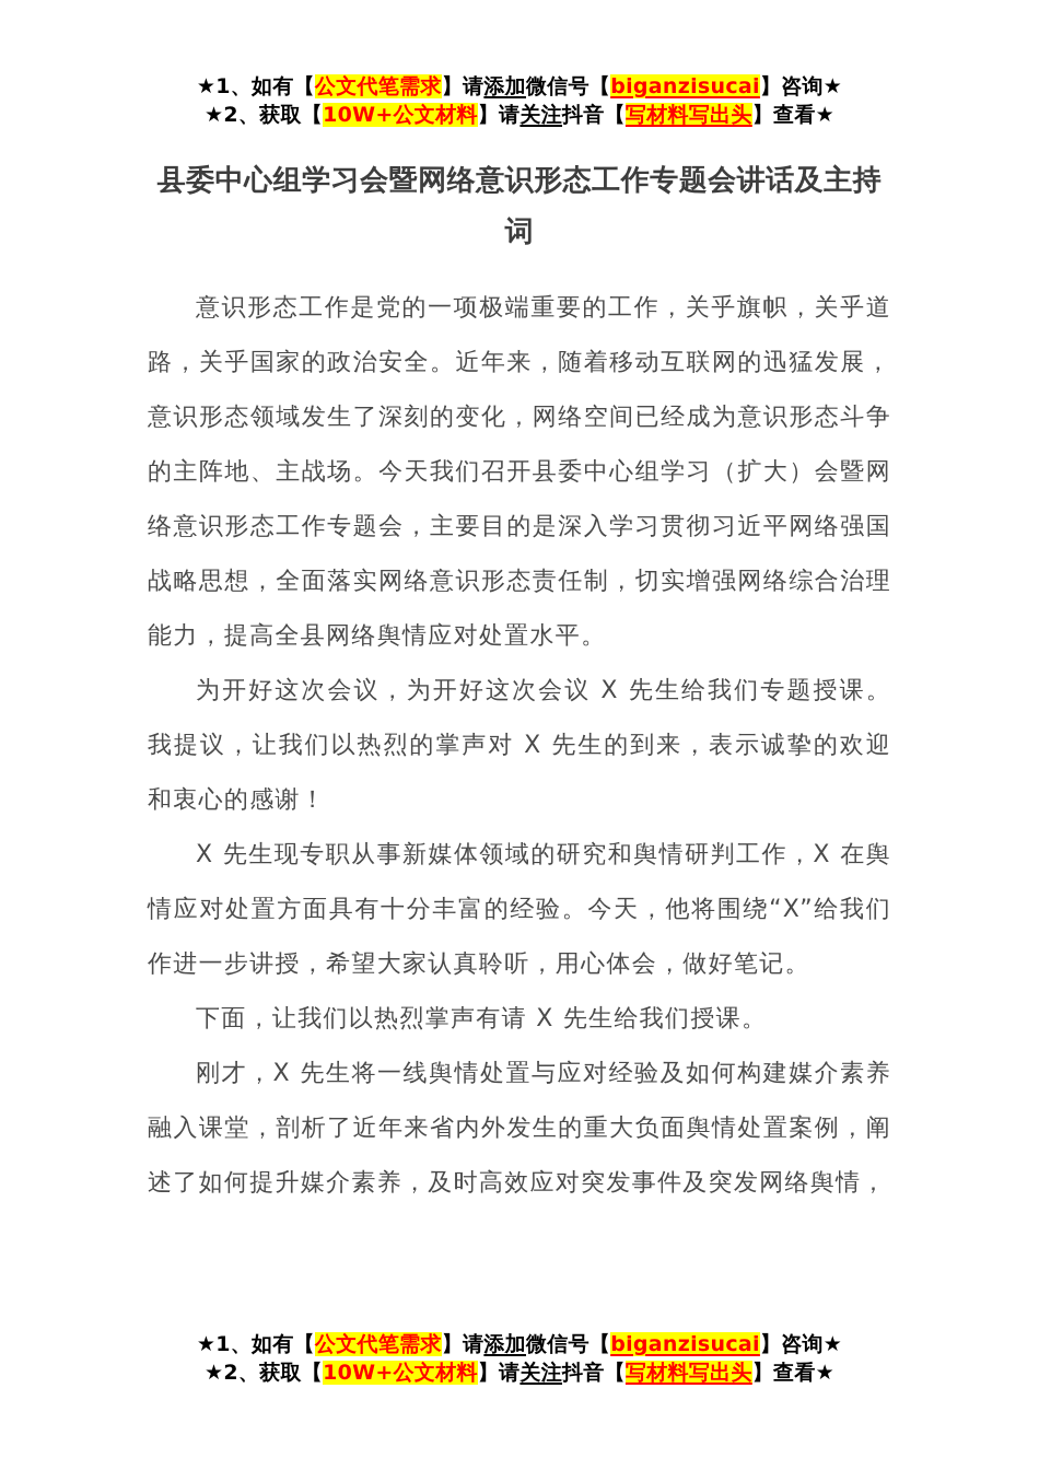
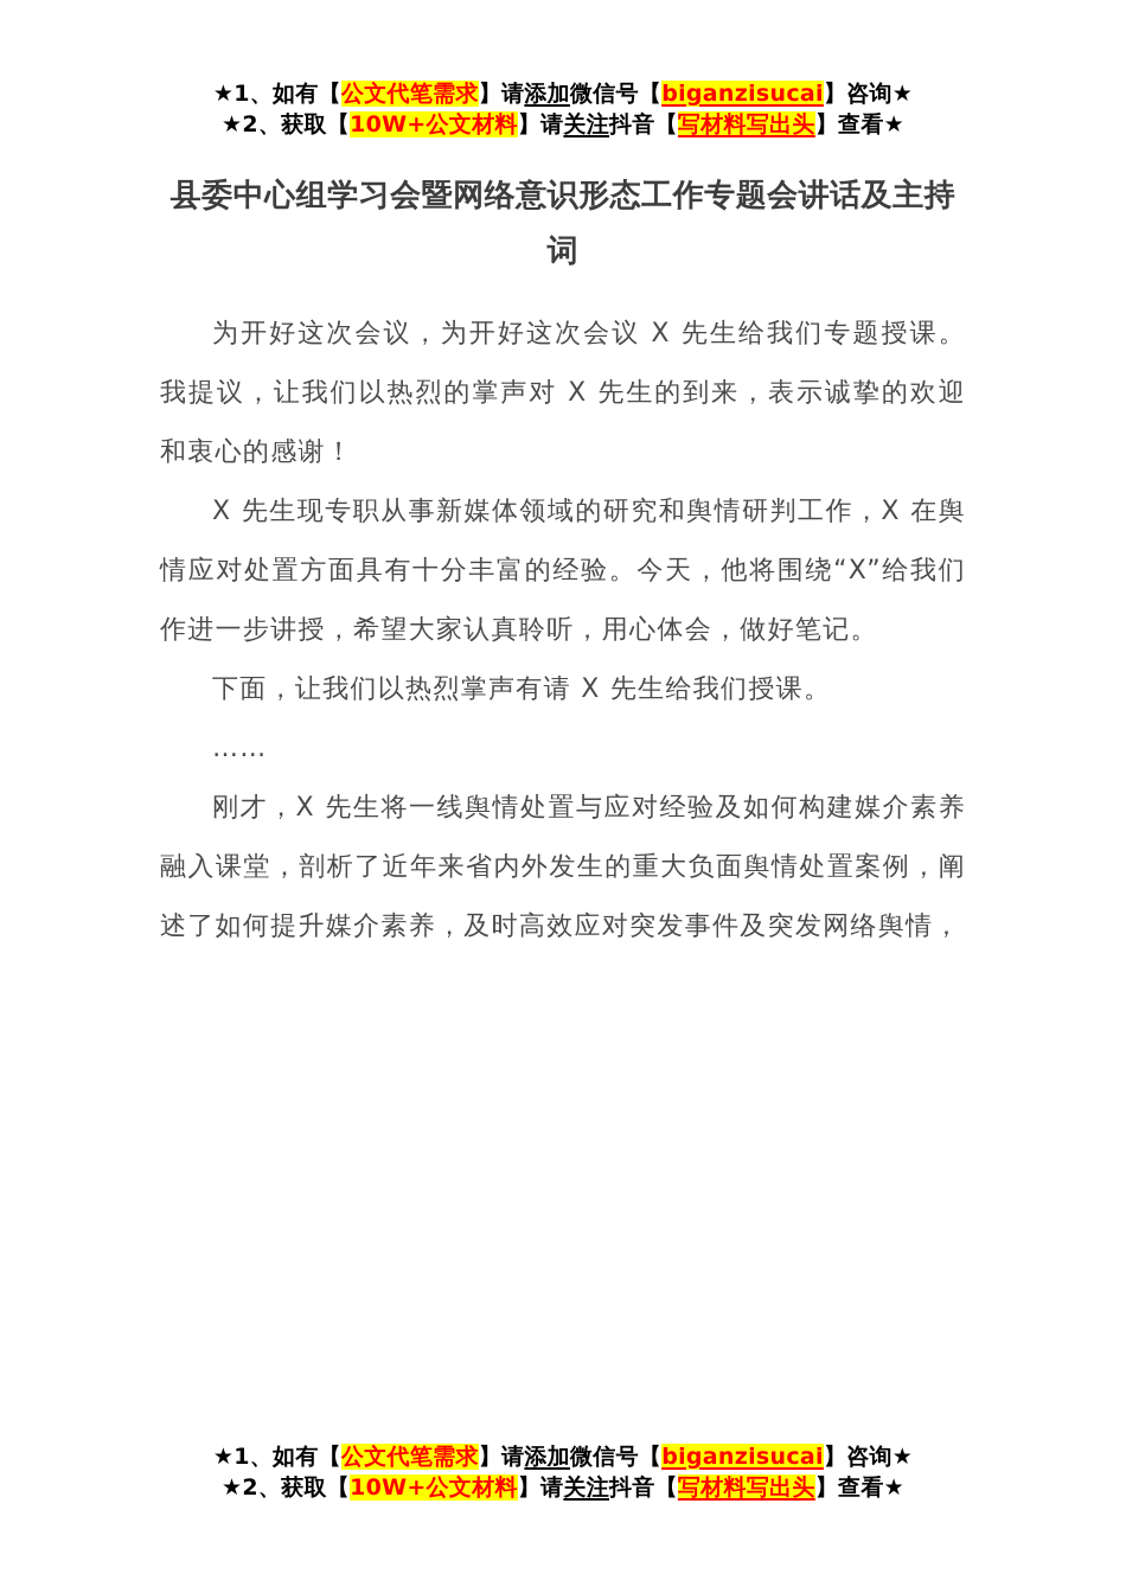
  ★1、如有【公文代笔需求】请添加微信号【biganzisucai】咨询★
  ★2、获取【10W+公文材料】请关注抖音【写材料写出头】查看★
  县委中心组学习会暨网络意识形态工作专题会讲话及主持词
- 意识形态工作是党的一项极端重要的工作，关乎旗帜，关乎道路，关乎国家的政治安全。近年来，随着移动互联网的迅猛发展，意识形态领域发生了深刻的变化，网络空间已经成为意识形态斗争的主阵地、主战场。今天我们召开县委中心组学习（扩大）会暨网络意识形态工作专题会，主要目的是深入学习贯彻习近平网络强国战略思想，全面落实网络意识形态责任制，切实增强网络综合治理能力，提高全县网络舆情应对处置水平。
  为开好这次会议，为开好这次会议 X 先生给我们专题授课。我提议，让我们以热烈的掌声对 X 先生的到来，表示诚挚的欢迎和衷心的感谢！
  X 先生现专职从事新媒体领域的研究和舆情研判工作，X 在舆情应对处置方面具有十分丰富的经验。今天，他将围绕“X”给我们作进一步讲授，希望大家认真聆听，用心体会，做好笔记。
  下面，让我们以热烈掌声有请 X 先生给我们授课。
+ ……
  刚才，X 先生将一线舆情处置与应对经验及如何构建媒介素养融入课堂，剖析了近年来省内外发生的重大负面舆情处置案例，阐述了如何提升媒介素养，及时高效应对突发事件及突发网络舆情，
  ★1、如有【公文代笔需求】请添加微信号【biganzisucai】咨询★
  ★2、获取【10W+公文材料】请关注抖音【写材料写出头】查看★
